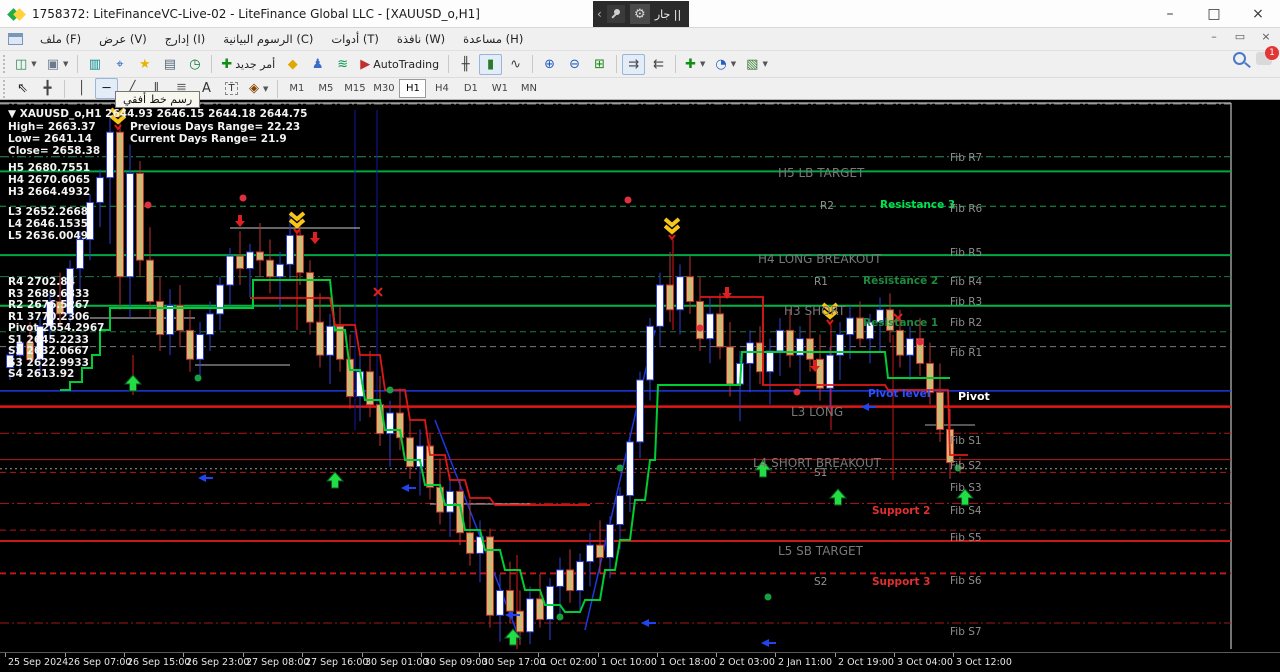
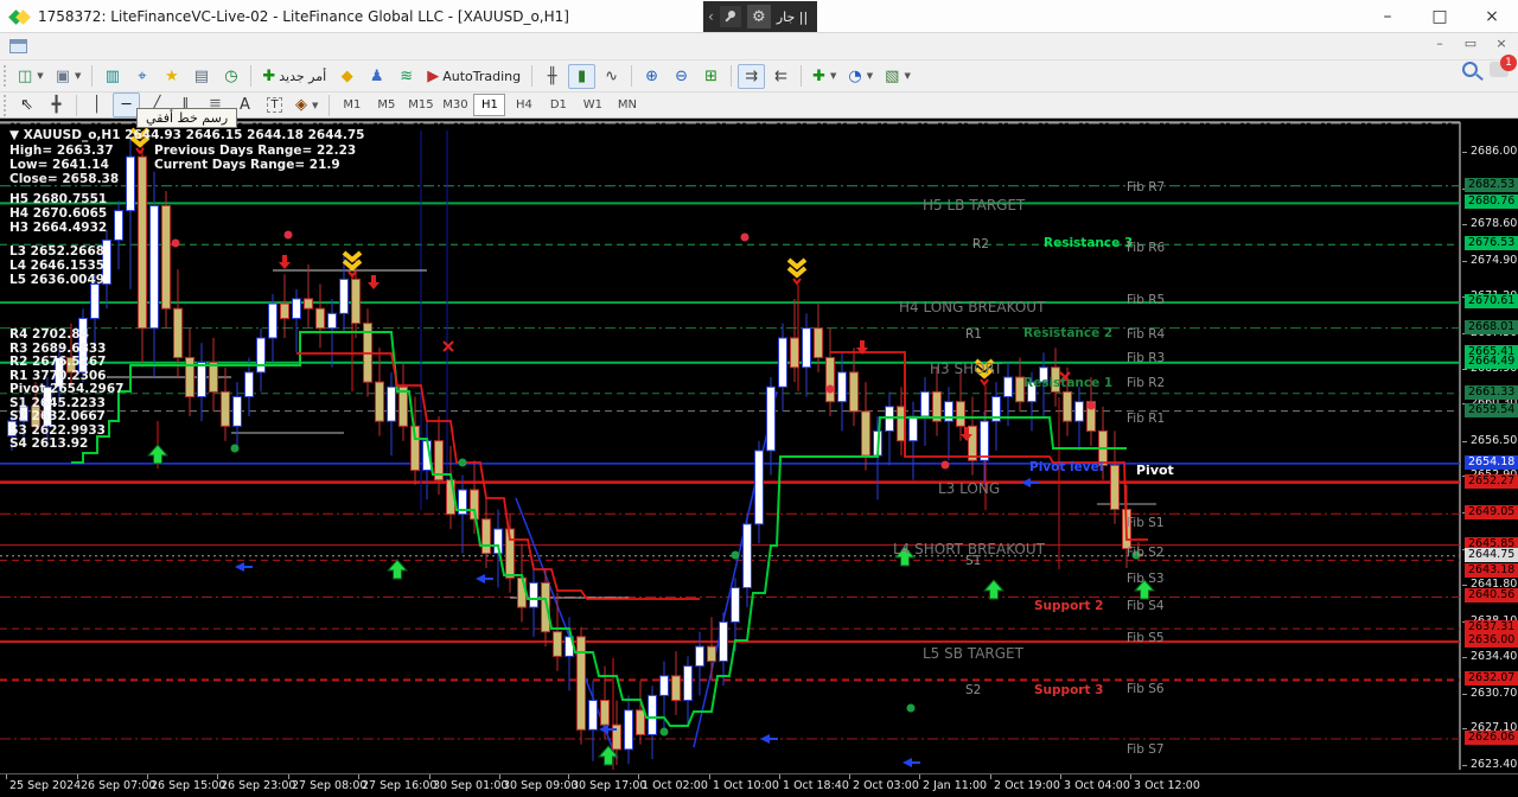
  1758372: LiteFinanceVC-Live-02 - LiteFinance Global LLC - [XAUUSD_o,H1]
  ‹
  ⚙
  جار ||
  –
  □
  ×
- ملف (F) عرض (V) إدارج (I) الرسوم البيانية (C) أدوات (T) نافذة (W) مساعدة (H)
  –
  ▭
  ×
  ◫
  ▼
  ▣
  ▼
  ▥
  ⌖
  ★
  ▤
  ◷
  ✚
  أمر جديد
  ◆
  ♟
  ≋
  ▶
  AutoTrading
  ╫
  ▮
  ∿
  ⊕
  ⊖
  ⊞
  ⇉
  ⇇
  ✚
  ▼
  ◔
  ▼
  ▧
  ▼
  1
  ⇖
  ╋
  │
  ─
  ╱
  ∥
  ≣
  A
  T
  ◈
  ▼
  M1
  M5
  M15
  M30
  H1
  H4
  D1
  W1
  MN
  رسم خط أفقي
  ▼ XAUUSD_o,H1 2644.93 2646.15 2644.18 2644.75
  High= 2663.37
  Previous Days Range= 22.23
  Low= 2641.14
  Current Days Range= 21.9
  Close= 2658.38
  H5 2680.7551
  H4 2670.6065
  H3 2664.4932
  L3 2652.2668
  L4 2646.1535
  L5 2636.0049
  R4 2702.84
  R3 2689.6833
  R2 2676.5267
  R1 3770.2306
  Pivot 2654.2967
  S1 2645.2233
  S2 2632.0667
  S3 2622.9933
  S4 2613.92
  Fib R7
  H5 LB TARGET
  R2
  Resistance 3
  Fib R6
  Fib R5
  H4 LONG BREAKOUT
  R1
  Resistance 2
  Fib R4
  Fib R3
  H3 SHORT
  Resistance 1
  Fib R2
  Fib R1
  Pivot level
  Pivot
  L3 LONG
  Fib S1
  L4 SHORT BREAKOUT
  S1
  Fib S2
  Fib S3
  Support 2
  Fib S4
  Fib S5
  L5 SB TARGET
  S2
  Support 3
  Fib S6
  Fib S7
+ 2686.00
+ 2678.60
+ 2674.90
+ 2656.50
+ 2641.80
+ 2634.40
+ 2630.70
+ 2627.10
+ 2623.40
+ 2682.53
+ 2680.76
+ 2676.53
+ 2670.61
+ 2668.01
+ 2665.41
+ 2664.49
+ 2661.33
+ 2659.54
+ 2654.18
+ 2652.27
+ 2649.05
+ 2645.85
+ 2644.75
+ 2643.18
+ 2640.56
+ 2637.31
+ 2636.00
+ 2632.07
+ 2626.06
  25 Sep 2024
  26 Sep 07:00
  26 Sep 15:00
  26 Sep 23:00
  27 Sep 08:00
  27 Sep 16:00
  30 Sep 01:00
  30 Sep 09:00
  30 Sep 17:00
  1 Oct 02:00
  1 Oct 10:00
- 1 Oct 18:00
+ 1 Oct 18:40
  2 Oct 03:00
  2 Jan 11:00
  2 Oct 19:00
  3 Oct 04:00
  3 Oct 12:00
